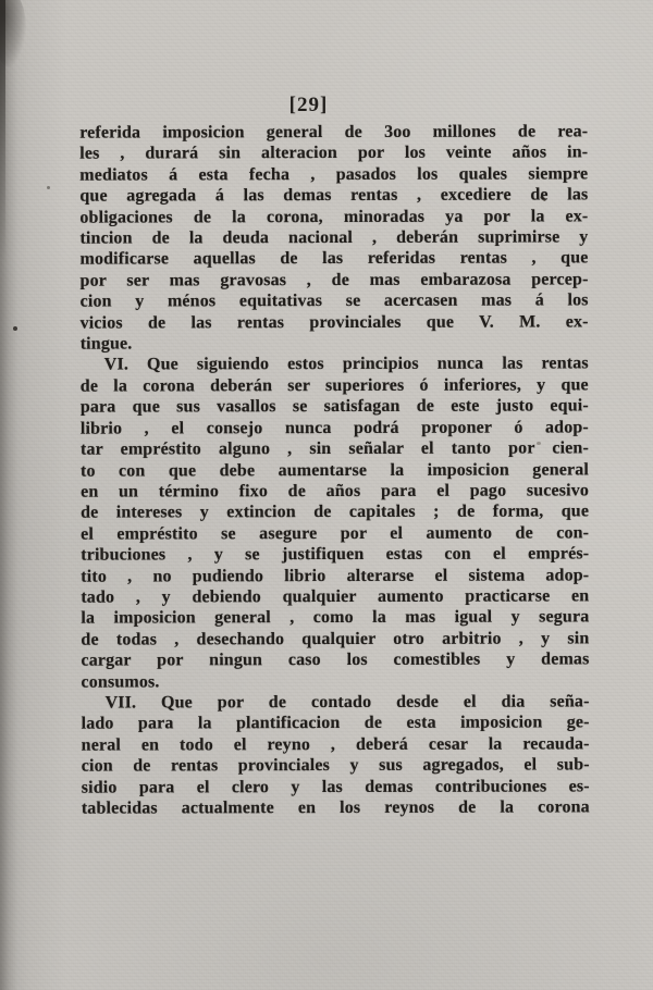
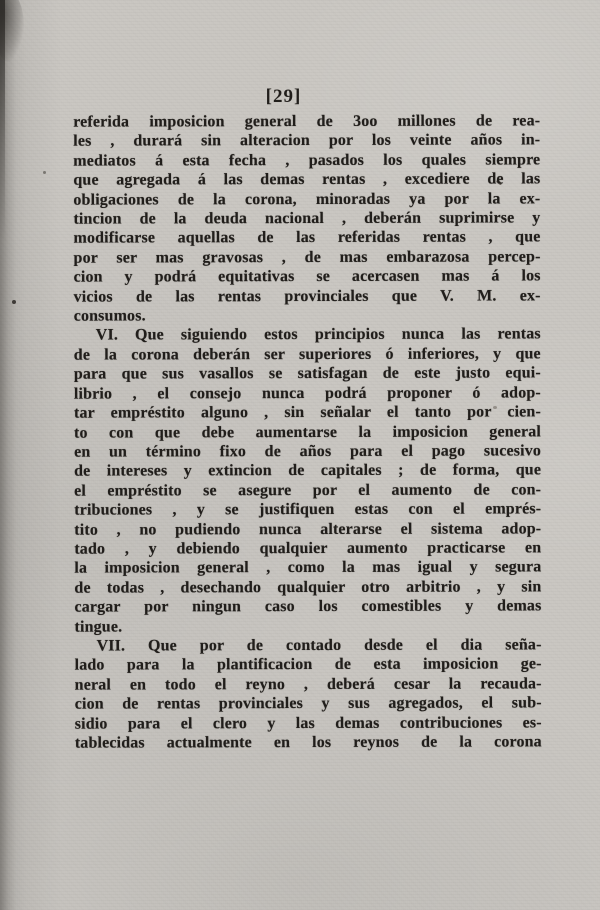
  [29]
  referida imposicion general de 3oo millones de rea-
  les , durará sin alteracion por los veinte años in-
  mediatos á esta fecha , pasados los quales siempre
  que agregada á las demas rentas , excediere de las
  obligaciones de la corona, minoradas ya por la ex-
  tincion de la deuda nacional , deberán suprimirse y
  modificarse aquellas de las referidas rentas , que
  por ser mas gravosas , de mas embarazosa percep-
- cion y ménos equitativas se acercasen mas á los
+ cion y podrá equitativas se acercasen mas á los
  vicios de las rentas provinciales que V. M. ex-
- tingue.
+ consumos.
  VI. Que siguiendo estos principios nunca las rentas
  de la corona deberán ser superiores ó inferiores, y que
  para que sus vasallos se satisfagan de este justo equi-
  librio , el consejo nunca podrá proponer ó adop-
  tar empréstito alguno , sin señalar el tanto por cien-
  to con que debe aumentarse la imposicion general
  en un término fixo de años para el pago sucesivo
  de intereses y extincion de capitales ; de forma, que
  el empréstito se asegure por el aumento de con-
  tribuciones , y se justifiquen estas con el emprés-
- tito , no pudiendo librio alterarse el sistema adop-
+ tito , no pudiendo nunca alterarse el sistema adop-
  tado , y debiendo qualquier aumento practicarse en
  la imposicion general , como la mas igual y segura
  de todas , desechando qualquier otro arbitrio , y sin
  cargar por ningun caso los comestibles y demas
- consumos.
+ tingue.
  VII. Que por de contado desde el dia seña-
  lado para la plantificacion de esta imposicion ge-
  neral en todo el reyno , deberá cesar la recauda-
  cion de rentas provinciales y sus agregados, el sub-
  sidio para el clero y las demas contribuciones es-
  tablecidas actualmente en los reynos de la corona
